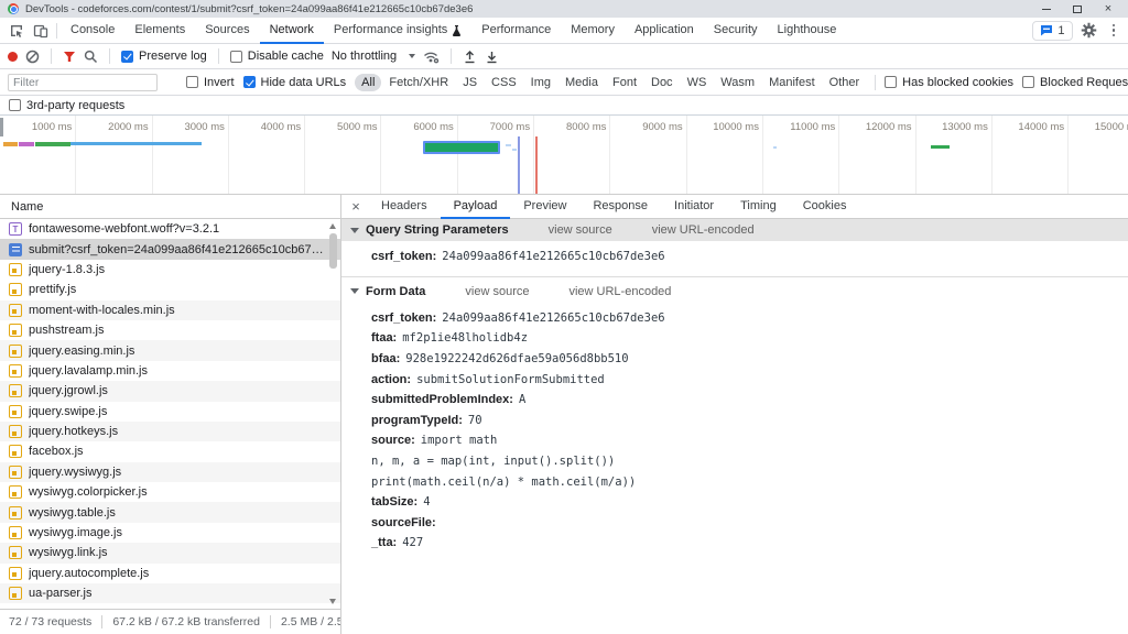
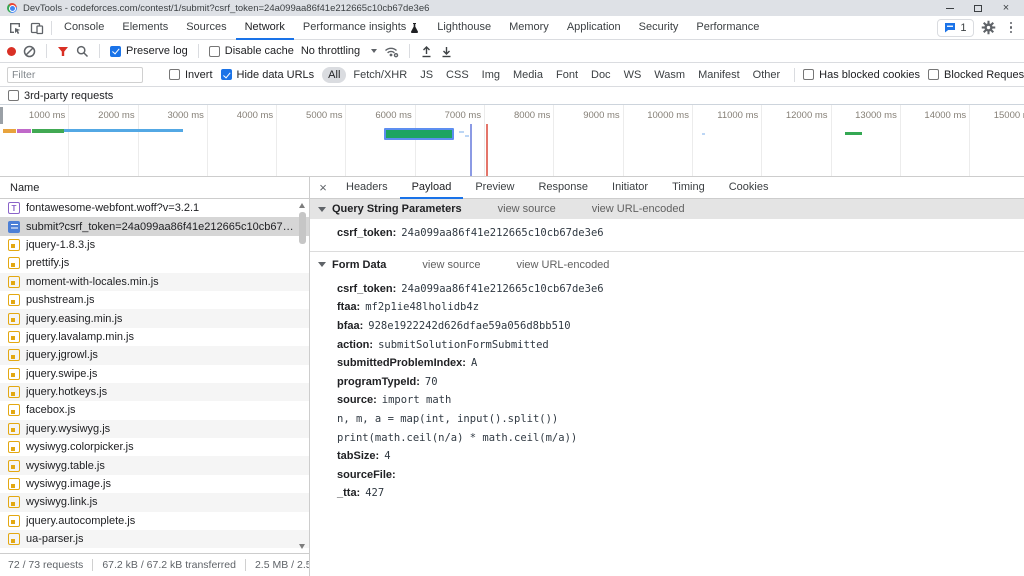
  DevTools - codeforces.com/contest/1/submit?csrf_token=24a099aa86f41e212665c10cb67de3e6
  ×
  Console
  Elements
  Sources
  Network
  Performance insights
- Performance
+ Lighthouse
  Memory
  Application
  Security
- Lighthouse
+ Performance
  1
  Preserve log
  Disable cache
  No throttling
  Filter
  Invert
  Hide data URLs
  All
  Fetch/XHR
  JS
  CSS
  Img
  Media
  Font
  Doc
  WS
  Wasm
  Manifest
  Other
  Has blocked cookies
  Blocked Reques
  3rd-party requests
  1000 ms
  2000 ms
  3000 ms
  4000 ms
  5000 ms
  6000 ms
  7000 ms
  8000 ms
  9000 ms
  10000 ms
  11000 ms
  12000 ms
  13000 ms
  14000 ms
  15000
  Name
  fontawesome-webfont.woff?v=3.2.1
  submit?csrf_token=24a099aa86f41e212665c10cb67de
  jquery-1.8.3.js
  prettify.js
  moment-with-locales.min.js
  pushstream.js
  jquery.easing.min.js
  jquery.lavalamp.min.js
  jquery.jgrowl.js
  jquery.swipe.js
  jquery.hotkeys.js
  facebox.js
  jquery.wysiwyg.js
  wysiwyg.colorpicker.js
  wysiwyg.table.js
  wysiwyg.image.js
  wysiwyg.link.js
  jquery.autocomplete.js
  ua-parser.js
  72 / 73 requests
  67.2 kB / 67.2 kB transferred
  2.5 MB / 2.5
  ×
  Headers
  Payload
  Preview
  Response
  Initiator
  Timing
  Cookies
  Query String Parameters
  view source
  view URL-encoded
  csrf_token:
  24a099aa86f41e212665c10cb67de3e6
  Form Data
  view source
  view URL-encoded
  csrf_token:
  24a099aa86f41e212665c10cb67de3e6
  ftaa:
  mf2p1ie48lholidb4z
  bfaa:
  928e1922242d626dfae59a056d8bb510
  action:
  submitSolutionFormSubmitted
  submittedProblemIndex:
  A
  programTypeId:
  70
  source:
  import math
  n, m, a = map(int, input().split())
  print(math.ceil(n/a) * math.ceil(m/a))
  tabSize:
  4
  sourceFile:
  _tta:
  427
